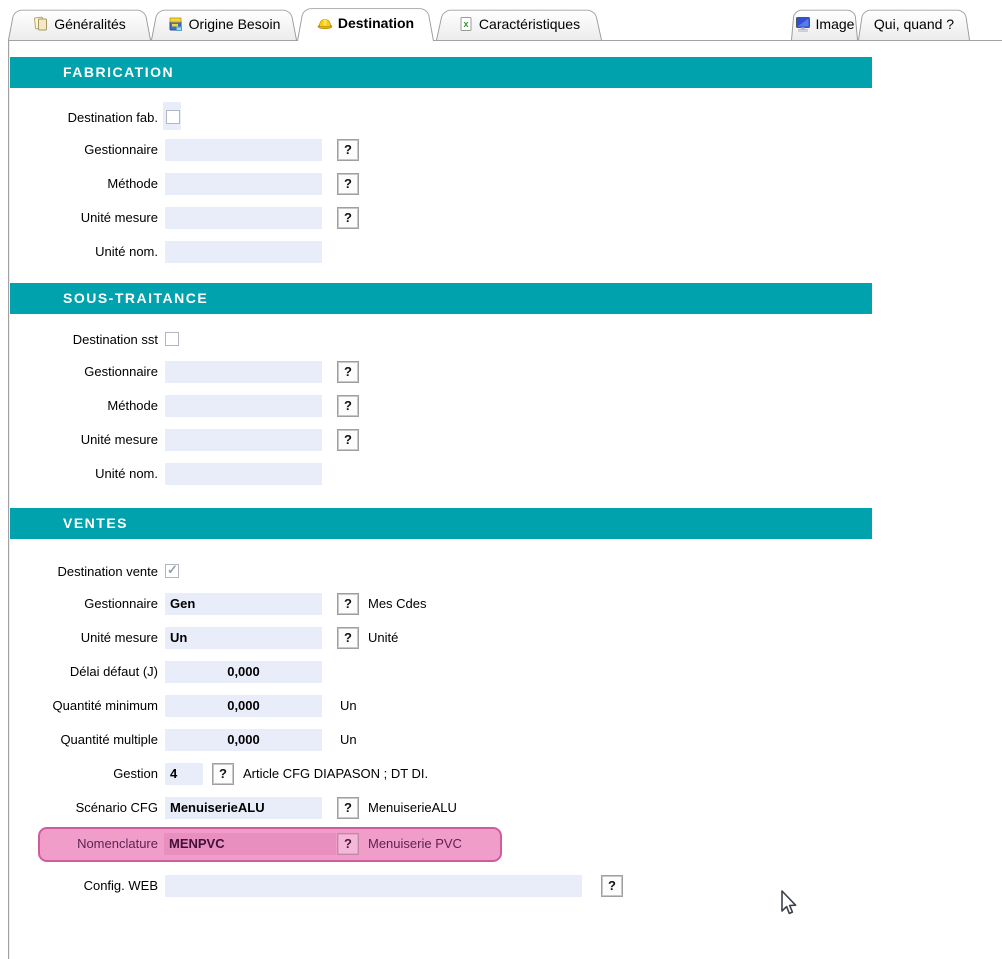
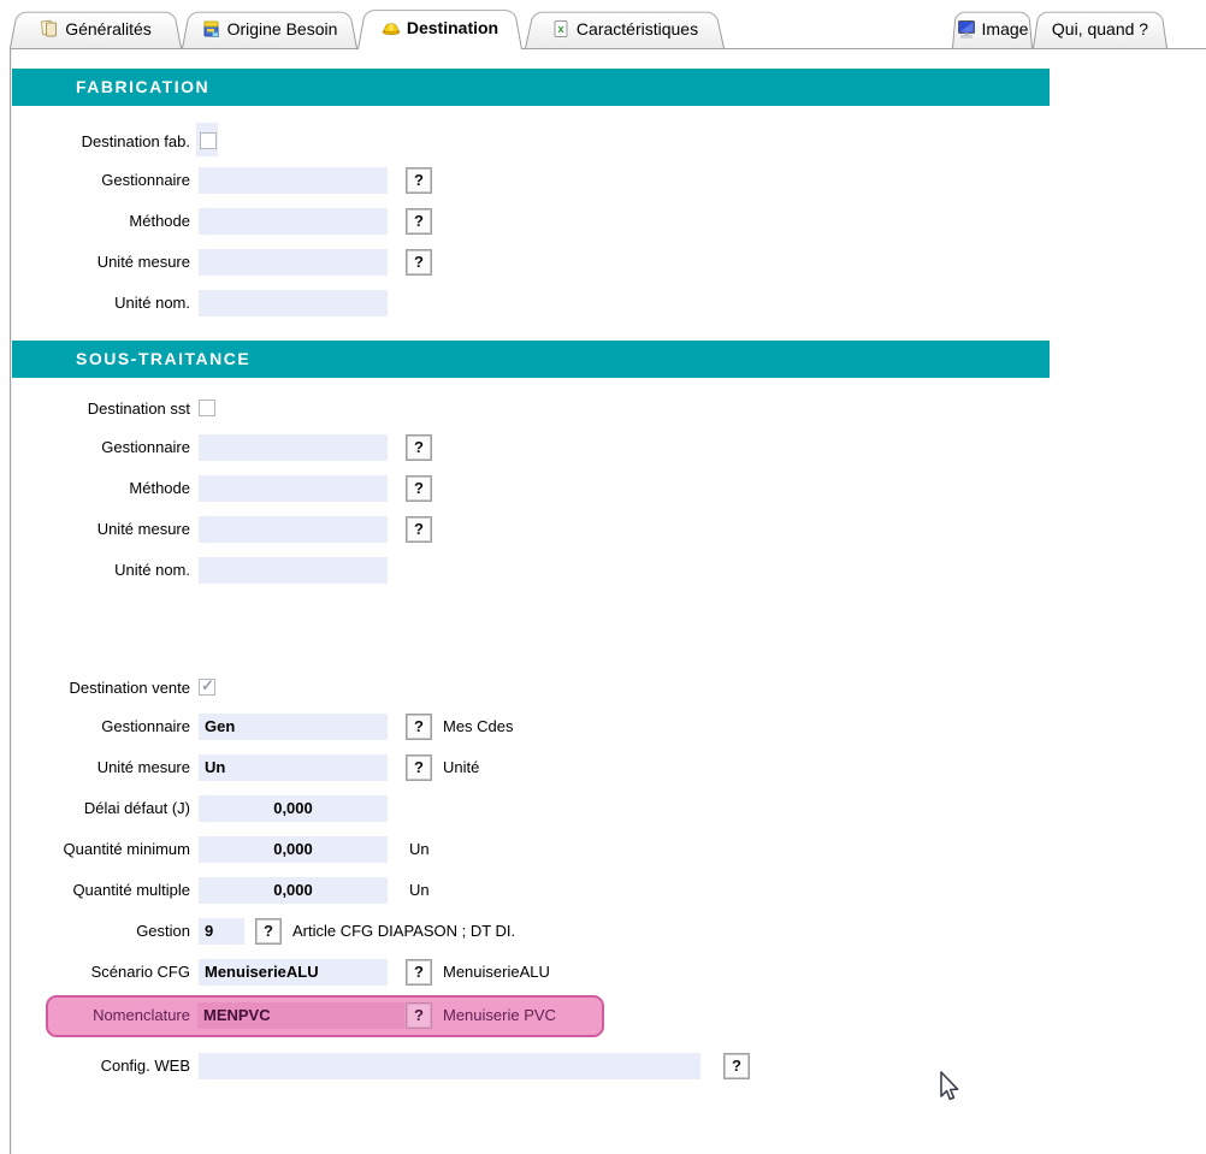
  Généralités
  Origine Besoin
  Destination
  x
  Caractéristiques
  Image
  Qui, quand ?
  FABRICATION
  Destination fab.
  Gestionnaire
  ?
  Méthode
  ?
  Unité mesure
  ?
  Unité nom.
  SOUS-TRAITANCE
  Destination sst
  Gestionnaire
  ?
  Méthode
  ?
  Unité mesure
  ?
  Unité nom.
- VENTES
  Destination vente
  Gestionnaire
  Gen
  ?
  Mes Cdes
  Unité mesure
  Un
  ?
  Unité
  Délai défaut (J)
  0,000
  Quantité minimum
  0,000
  Un
  Quantité multiple
  0,000
  Un
  Gestion
- 4
+ 9
  ?
  Article CFG DIAPASON ; DT DI.
  Scénario CFG
  MenuiserieALU
  ?
  MenuiserieALU
  Nomenclature
  MENPVC
  ?
  Menuiserie PVC
  Config. WEB
  ?
